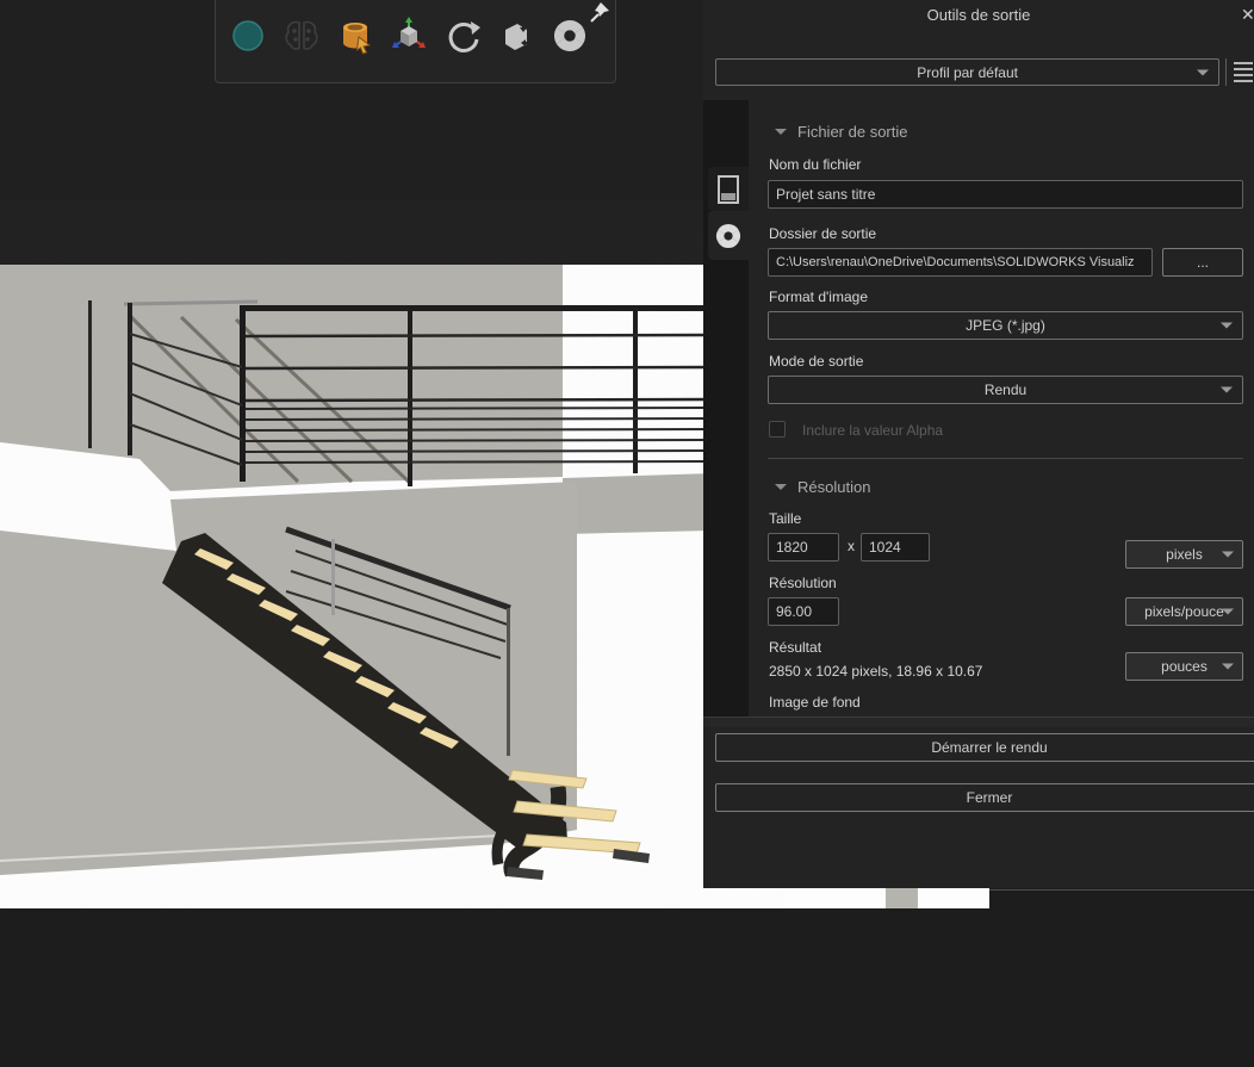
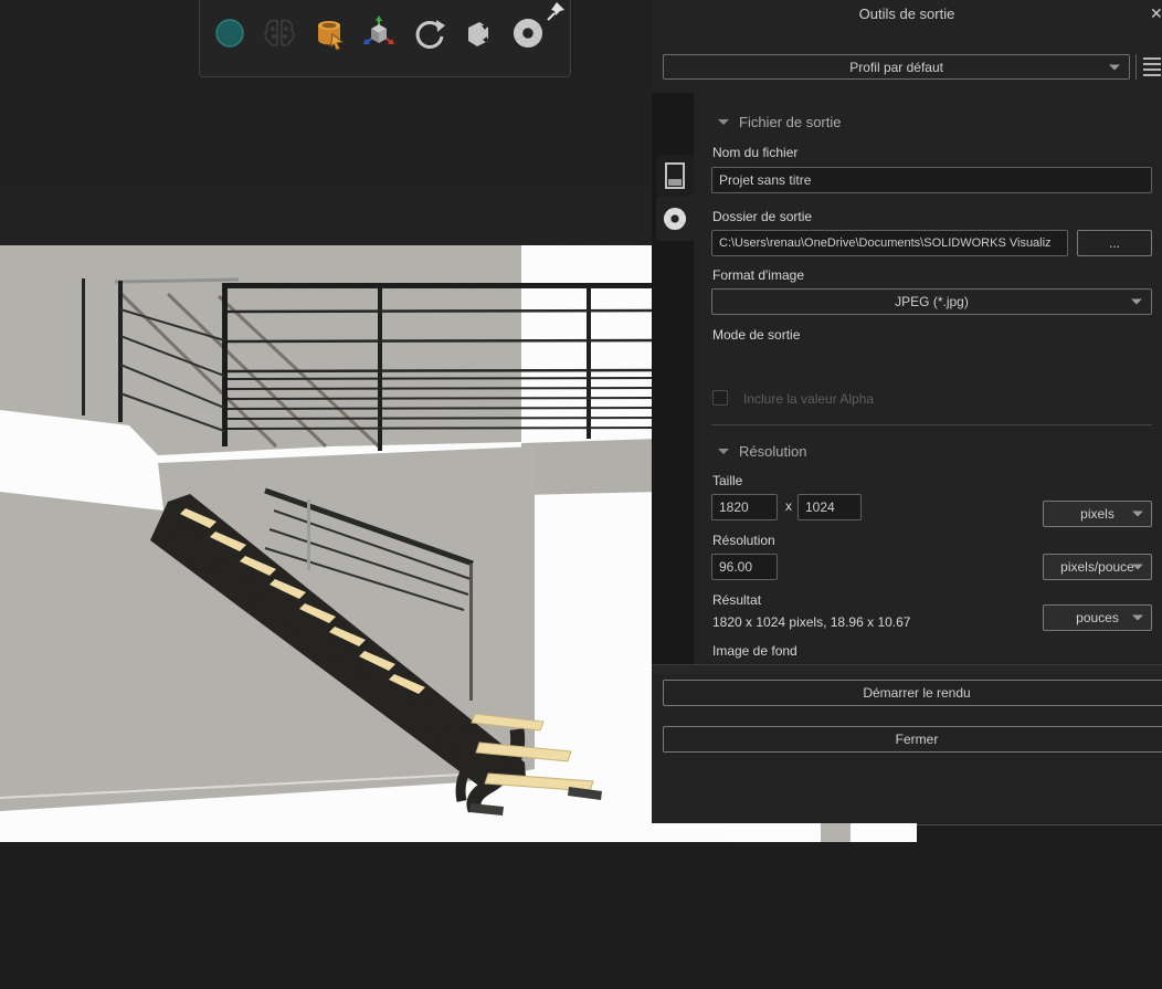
  Outils de sortie
  ✕
  Profil par défaut
  Fichier de sortie
  Nom du fichier
  Projet sans titre
  Dossier de sortie
  C:\Users\renau\OneDrive\Documents\SOLIDWORKS Visualiz
  ...
  Format d'image
  JPEG (*.jpg)
  Mode de sortie
- Rendu
  Inclure la valeur Alpha
  Résolution
  Taille
  1820
  x
  1024
  pixels
  Résolution
  96.00
  pixels/pouce
  Résultat
- 2850 x 1024 pixels, 18.96 x 10.67
+ 1820 x 1024 pixels, 18.96 x 10.67
  pouces
  Image de fond
  Démarrer le rendu
  Fermer
